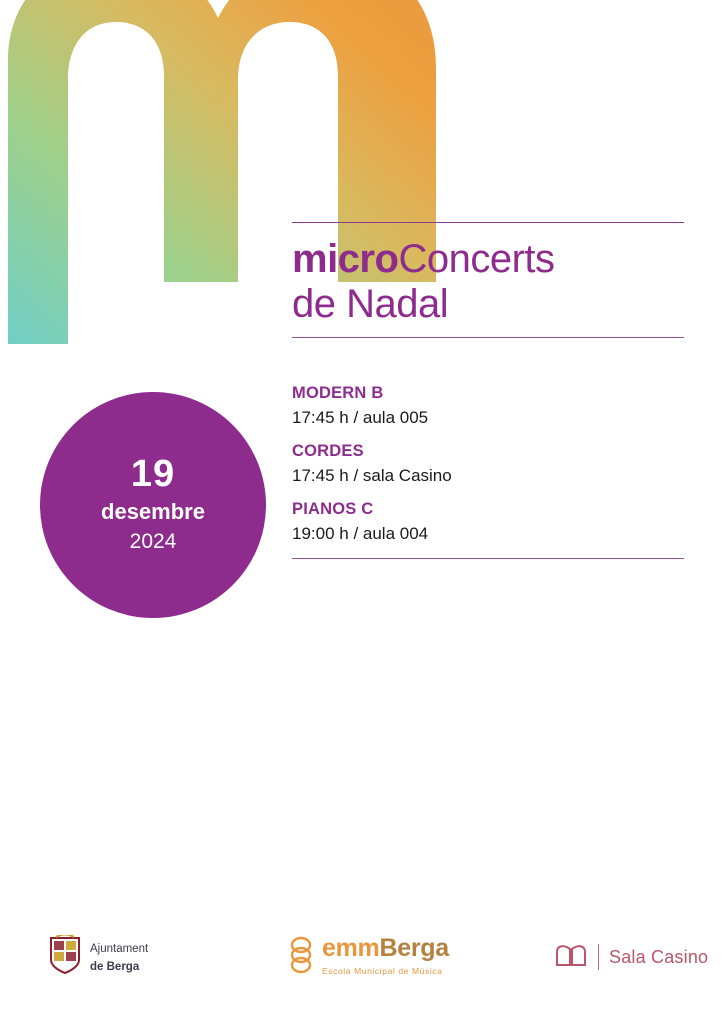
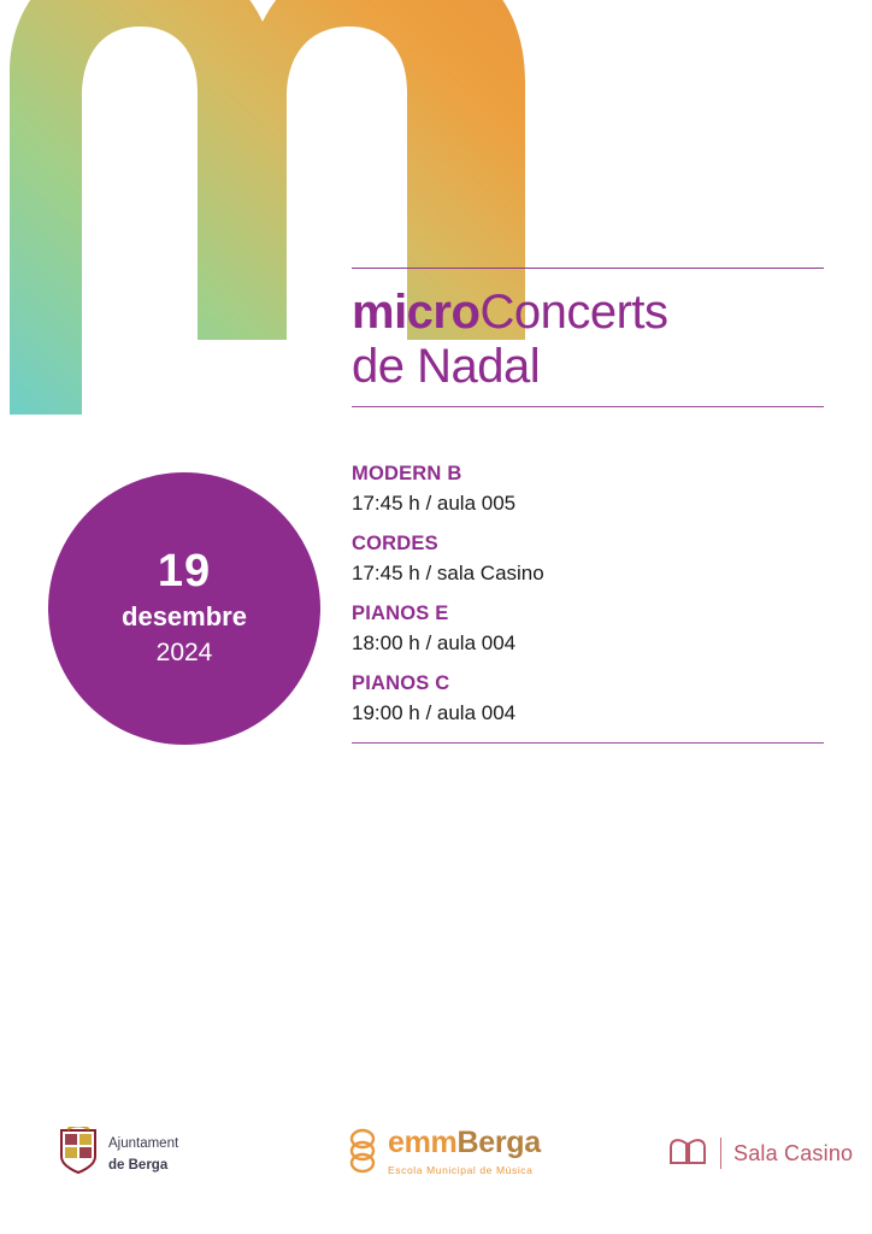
  microConcerts
  de Nadal
  MODERN B
  17:45 h / aula 005
  CORDES
  17:45 h / sala Casino
+ PIANOS E
+ 18:00 h / aula 004
  PIANOS C
  19:00 h / aula 004
  19
  desembre
  2024
  Ajuntament
  de Berga
  emmBerga
  Escola Municipal de Música
  Sala Casino
